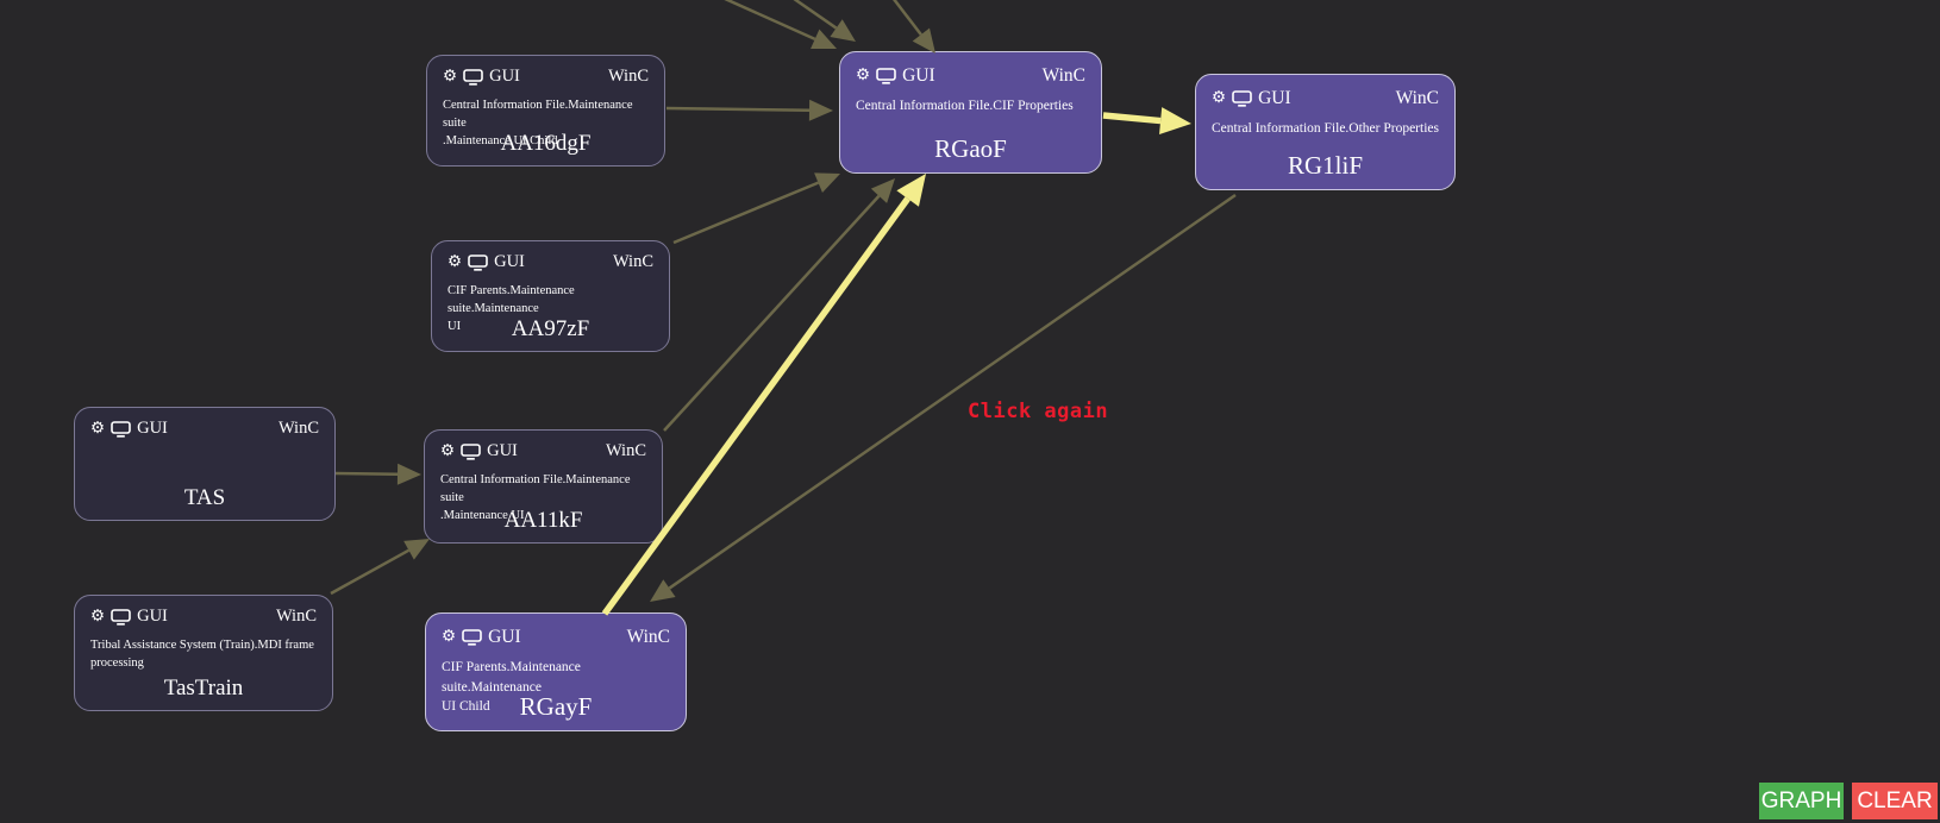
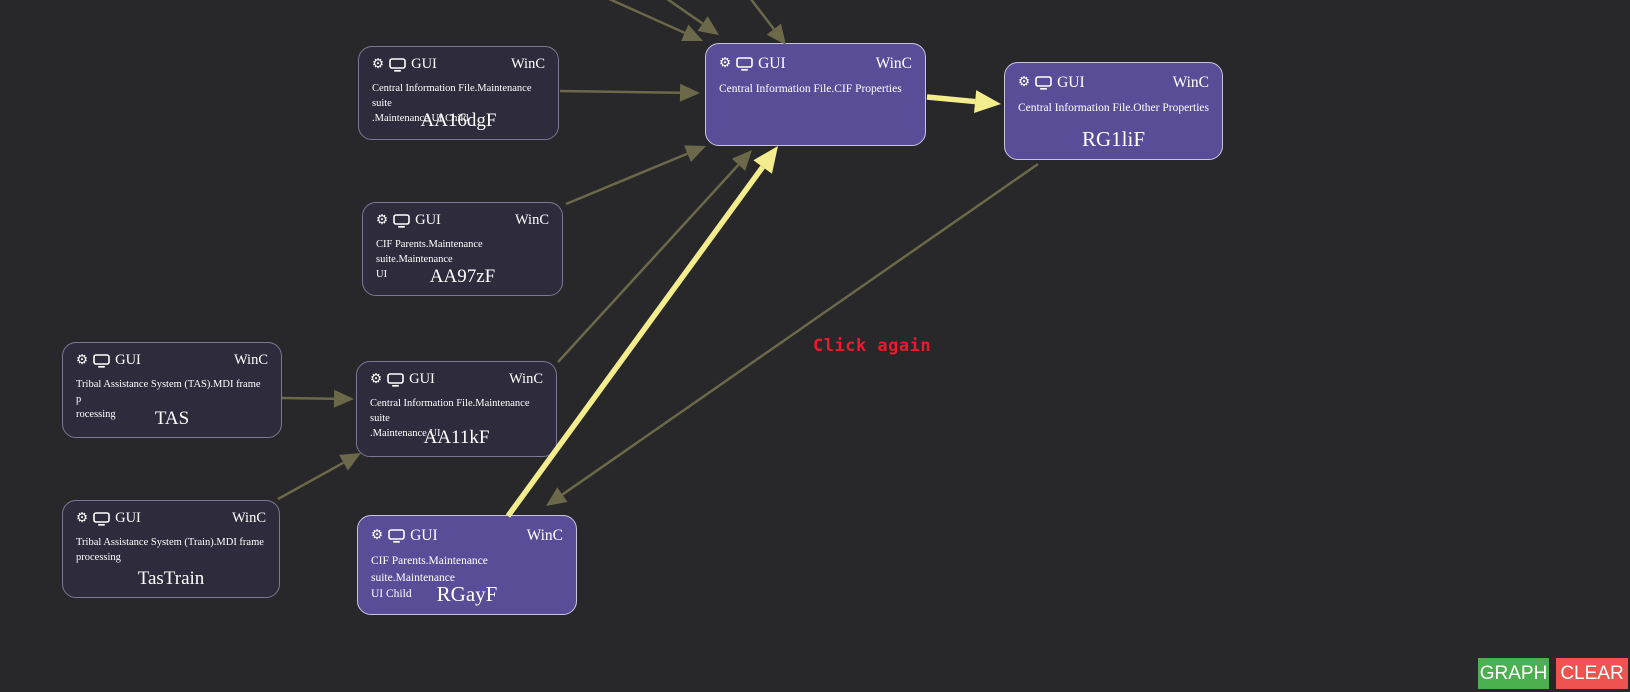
  ⚙
  GUI
  WinC
  Central Information File.Maintenance suite
  .Maintenance UI Child
  AA16dgF
  ⚙
  GUI
  WinC
  CIF Parents.Maintenance suite.Maintenance
  UI
  AA97zF
  ⚙
  GUI
  WinC
+ Tribal Assistance System (TAS).MDI frame p
+ rocessing
  TAS
  ⚙
  GUI
  WinC
  Tribal Assistance System (Train).MDI frame
  processing
  TasTrain
  ⚙
  GUI
  WinC
  Central Information File.Maintenance suite
  .Maintenance UI
  AA11kF
  ⚙
  GUI
  WinC
  CIF Parents.Maintenance suite.Maintenance
  UI Child
  RGayF
  ⚙
  GUI
  WinC
  Central Information File.CIF Properties
- RGaoF
  ⚙
  GUI
  WinC
  Central Information File.Other Properties
  RG1liF
  Click again
  GRAPH
  CLEAR
